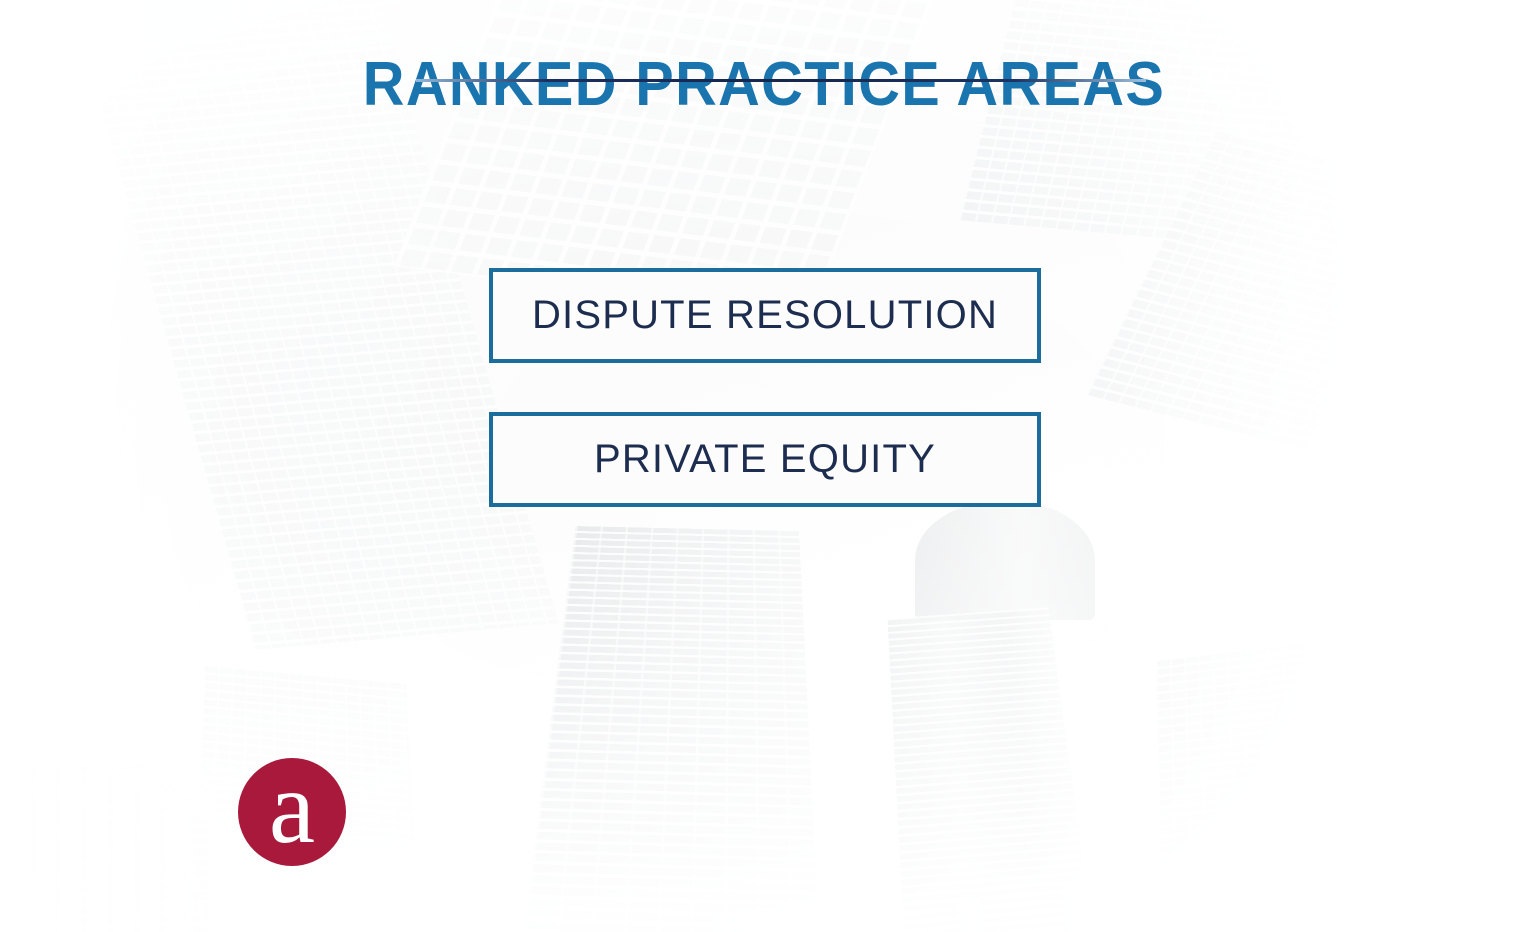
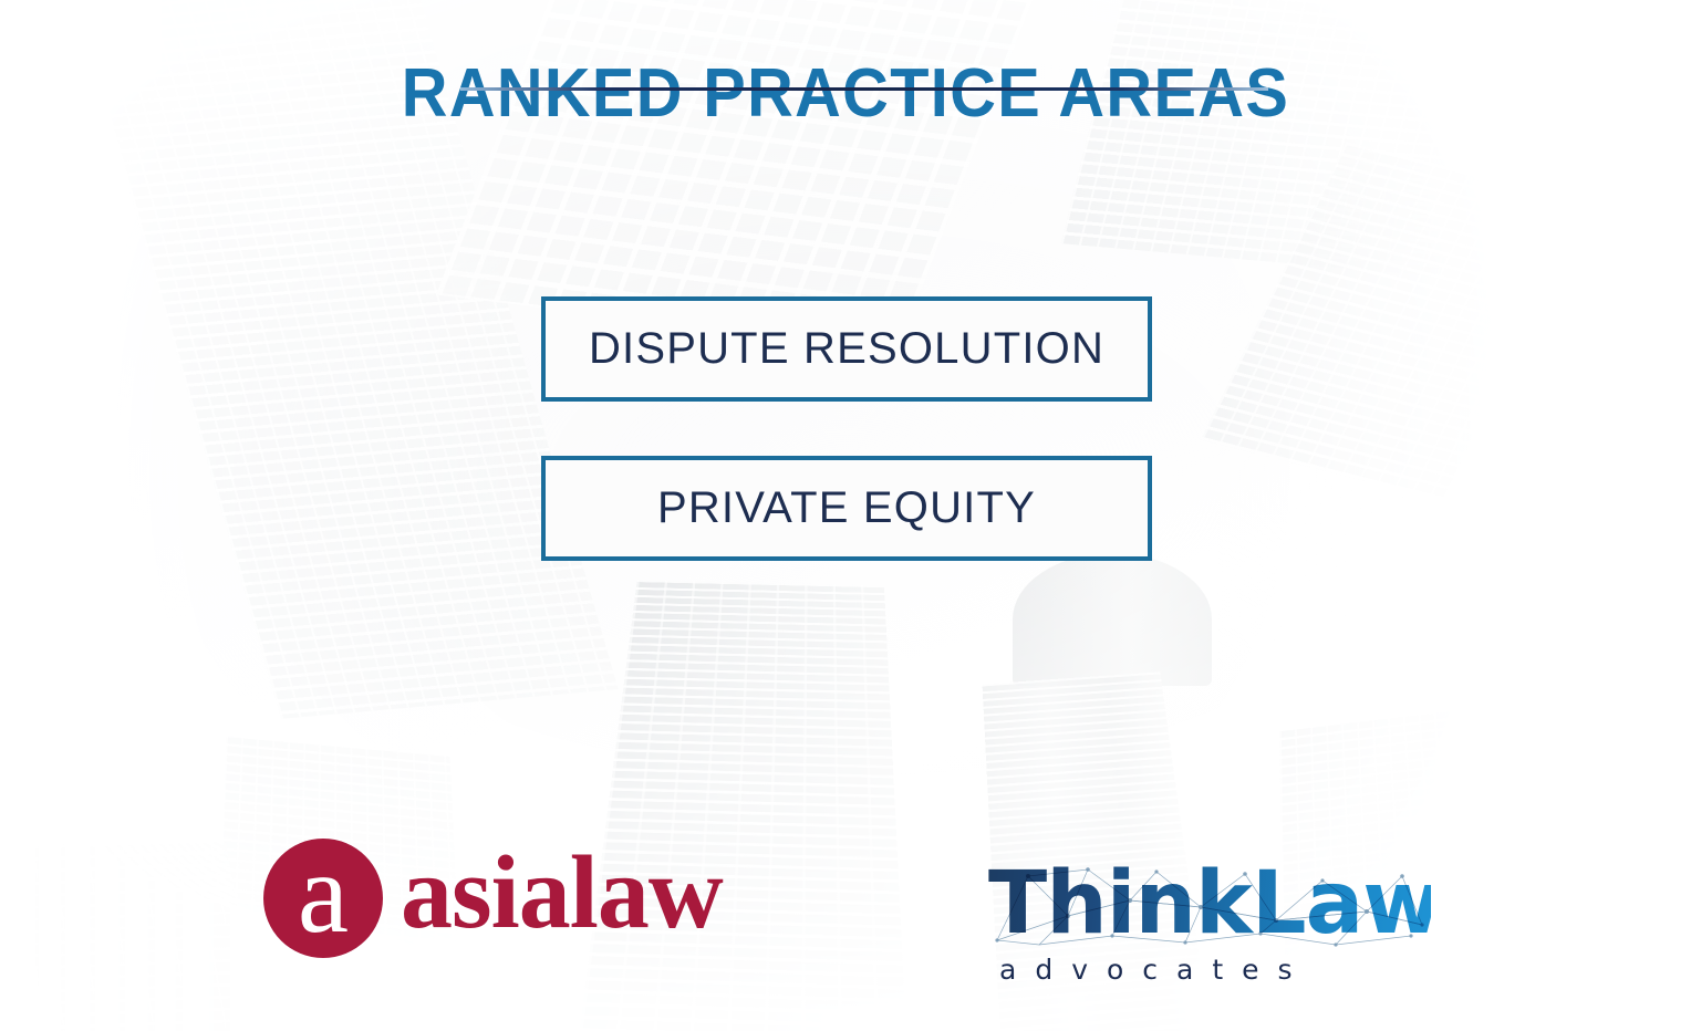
  RANKED PRACTICE AREAS
  DISPUTE RESOLUTION
  PRIVATE EQUITY
  a
+ asialaw
+ ThinkLaw
+ advocates
